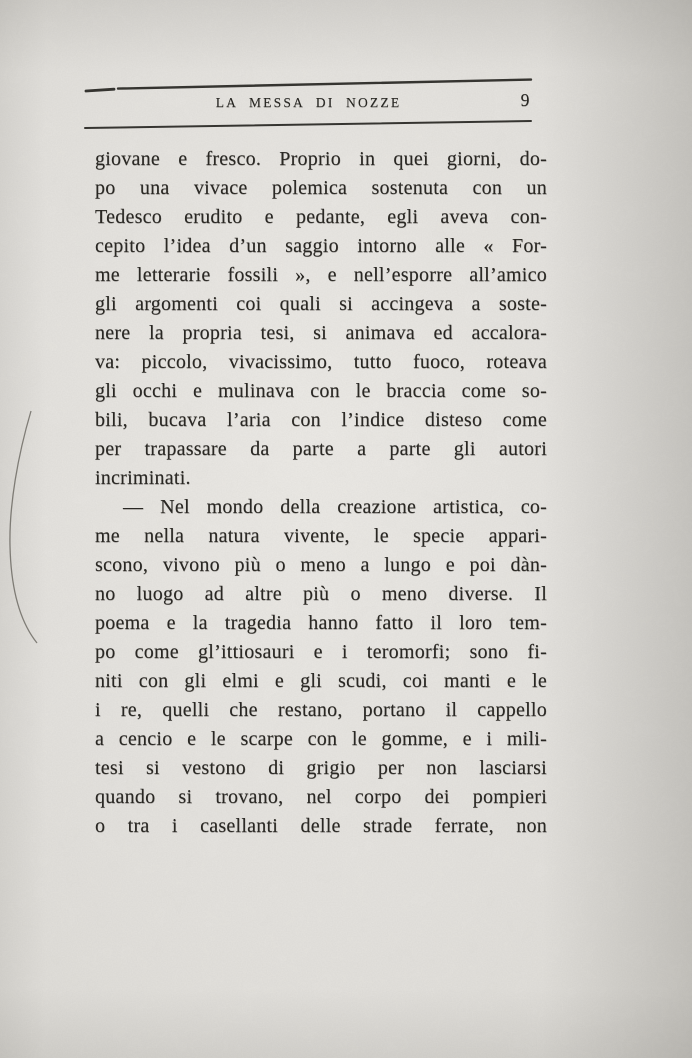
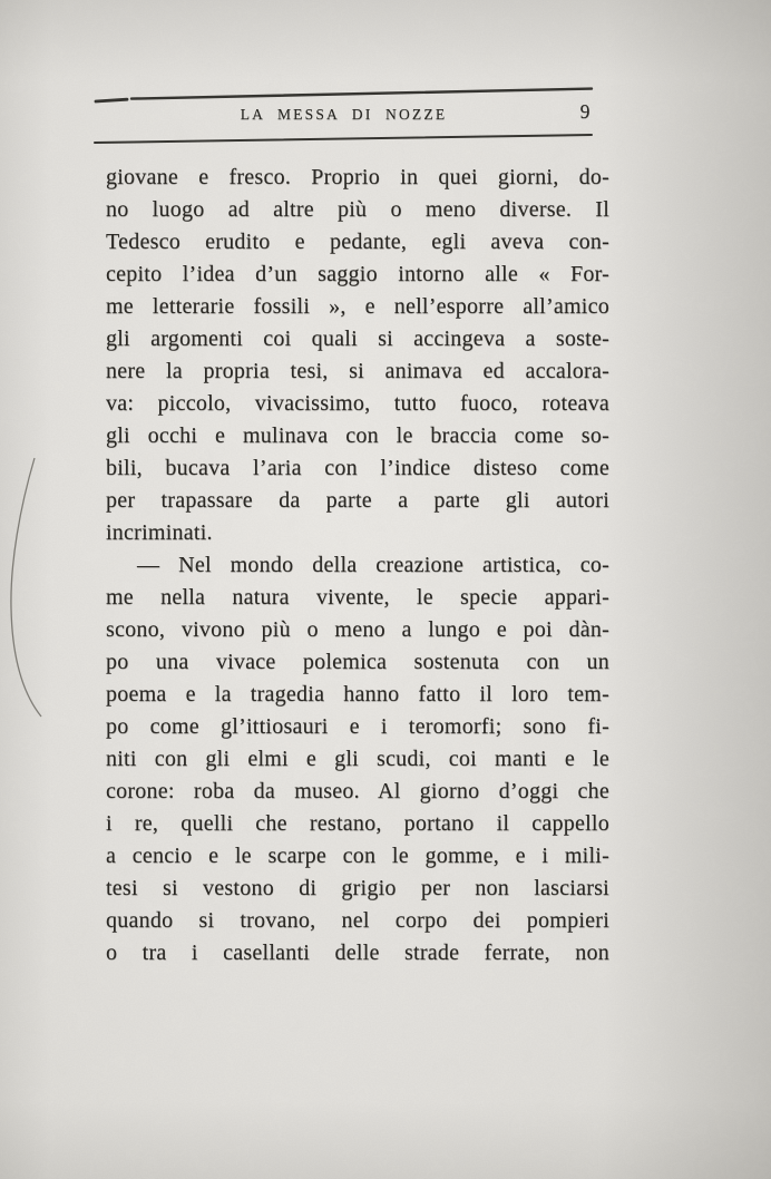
  LA MESSA DI NOZZE
  9
  giovane e fresco. Proprio in quei giorni, do-
- po una vivace polemica sostenuta con un
+ no luogo ad altre più o meno diverse. Il
  Tedesco erudito e pedante, egli aveva con-
  cepito l’idea d’un saggio intorno alle « For-
  me letterarie fossili », e nell’esporre all’amico
  gli argomenti coi quali si accingeva a soste-
  nere la propria tesi, si animava ed accalora-
  va: piccolo, vivacissimo, tutto fuoco, roteava
  gli occhi e mulinava con le braccia come so-
  bili, bucava l’aria con l’indice disteso come
  per trapassare da parte a parte gli autori
  incriminati.
  — Nel mondo della creazione artistica, co-
  me nella natura vivente, le specie appari-
  scono, vivono più o meno a lungo e poi dàn-
- no luogo ad altre più o meno diverse. Il
+ po una vivace polemica sostenuta con un
  poema e la tragedia hanno fatto il loro tem-
  po come gl’ittiosauri e i teromorfi; sono fi-
  niti con gli elmi e gli scudi, coi manti e le
+ corone: roba da museo. Al giorno d’oggi che
  i re, quelli che restano, portano il cappello
  a cencio e le scarpe con le gomme, e i mili-
  tesi si vestono di grigio per non lasciarsi
  quando si trovano, nel corpo dei pompieri
  o tra i casellanti delle strade ferrate, non
